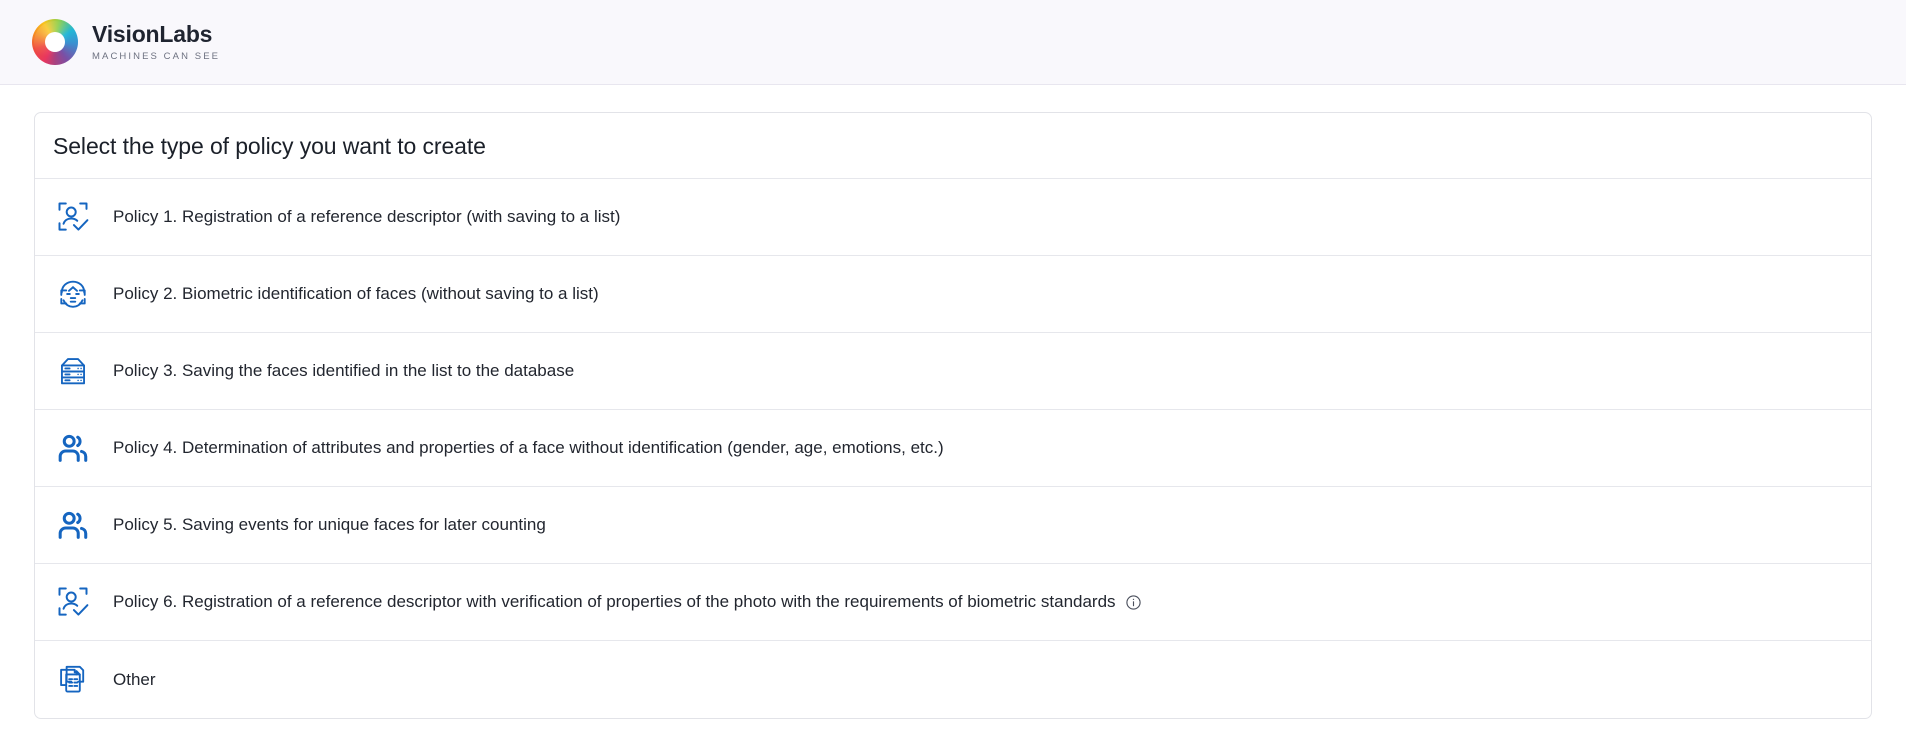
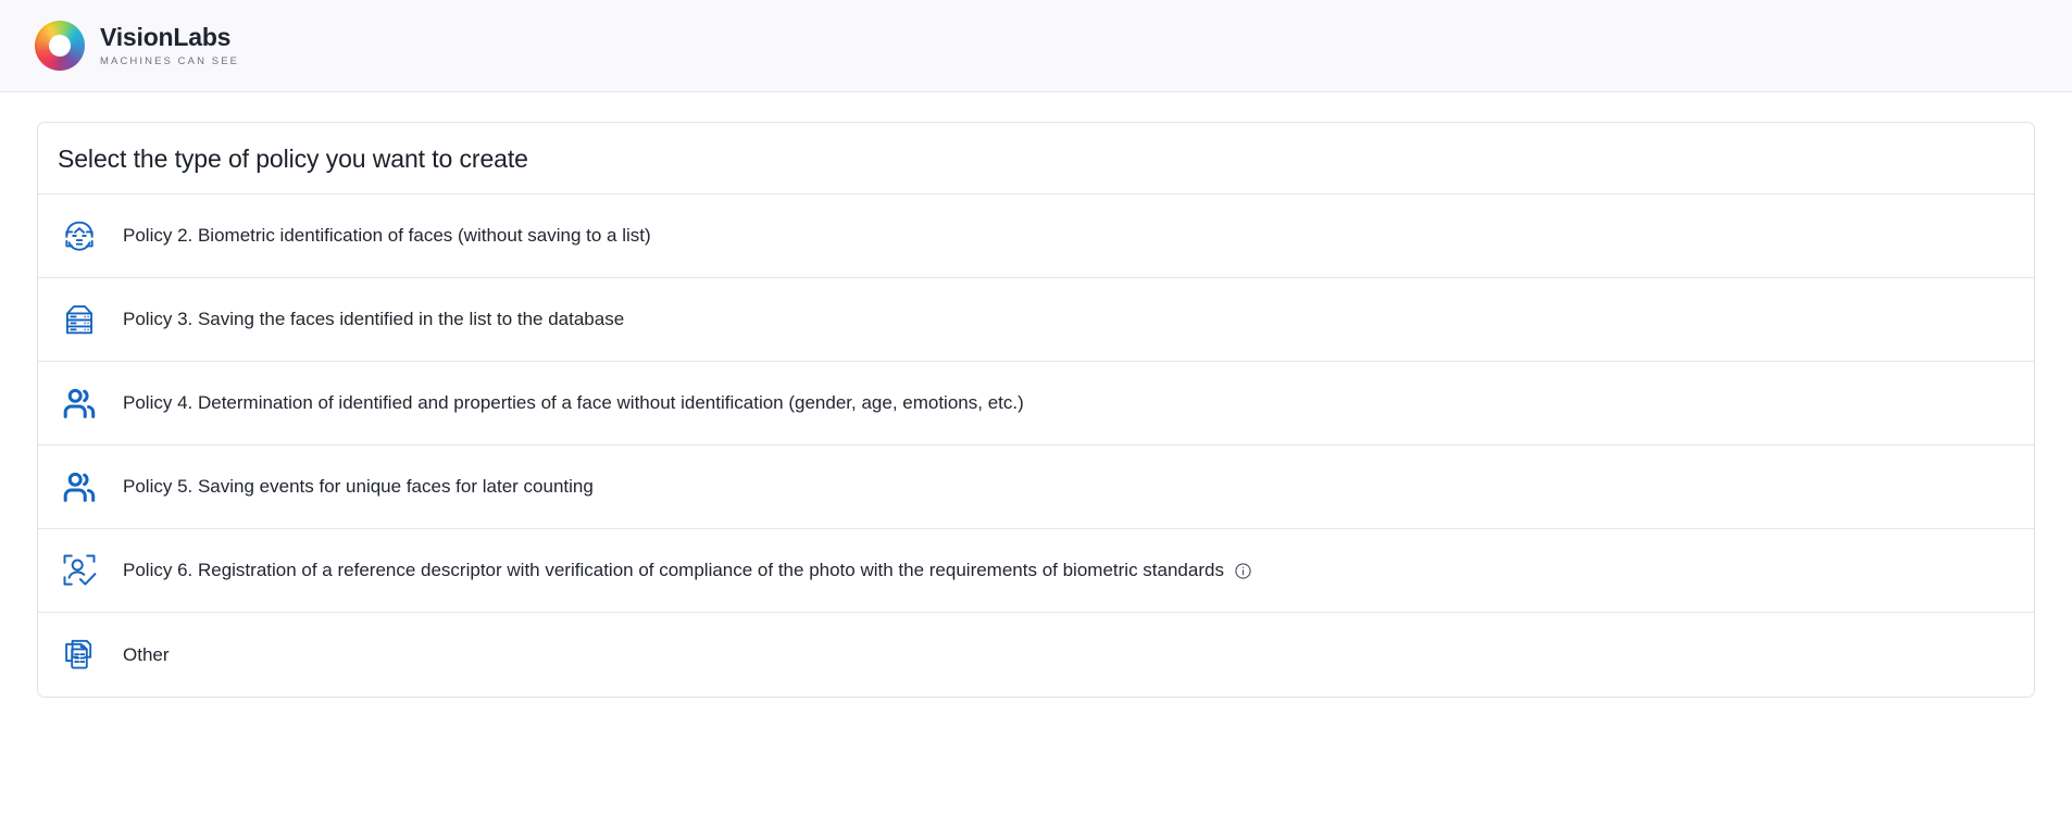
  VisionLabs
  MACHINES CAN SEE
  Select the type of policy you want to create
- Policy 1. Registration of a reference descriptor (with saving to a list)
  Policy 2. Biometric identification of faces (without saving to a list)
  Policy 3. Saving the faces identified in the list to the database
- Policy 4. Determination of attributes and properties of a face without identification (gender, age, emotions, etc.)
+ Policy 4. Determination of identified and properties of a face without identification (gender, age, emotions, etc.)
  Policy 5. Saving events for unique faces for later counting
- Policy 6. Registration of a reference descriptor with verification of properties of the photo with the requirements of biometric standards
+ Policy 6. Registration of a reference descriptor with verification of compliance of the photo with the requirements of biometric standards
  Other
